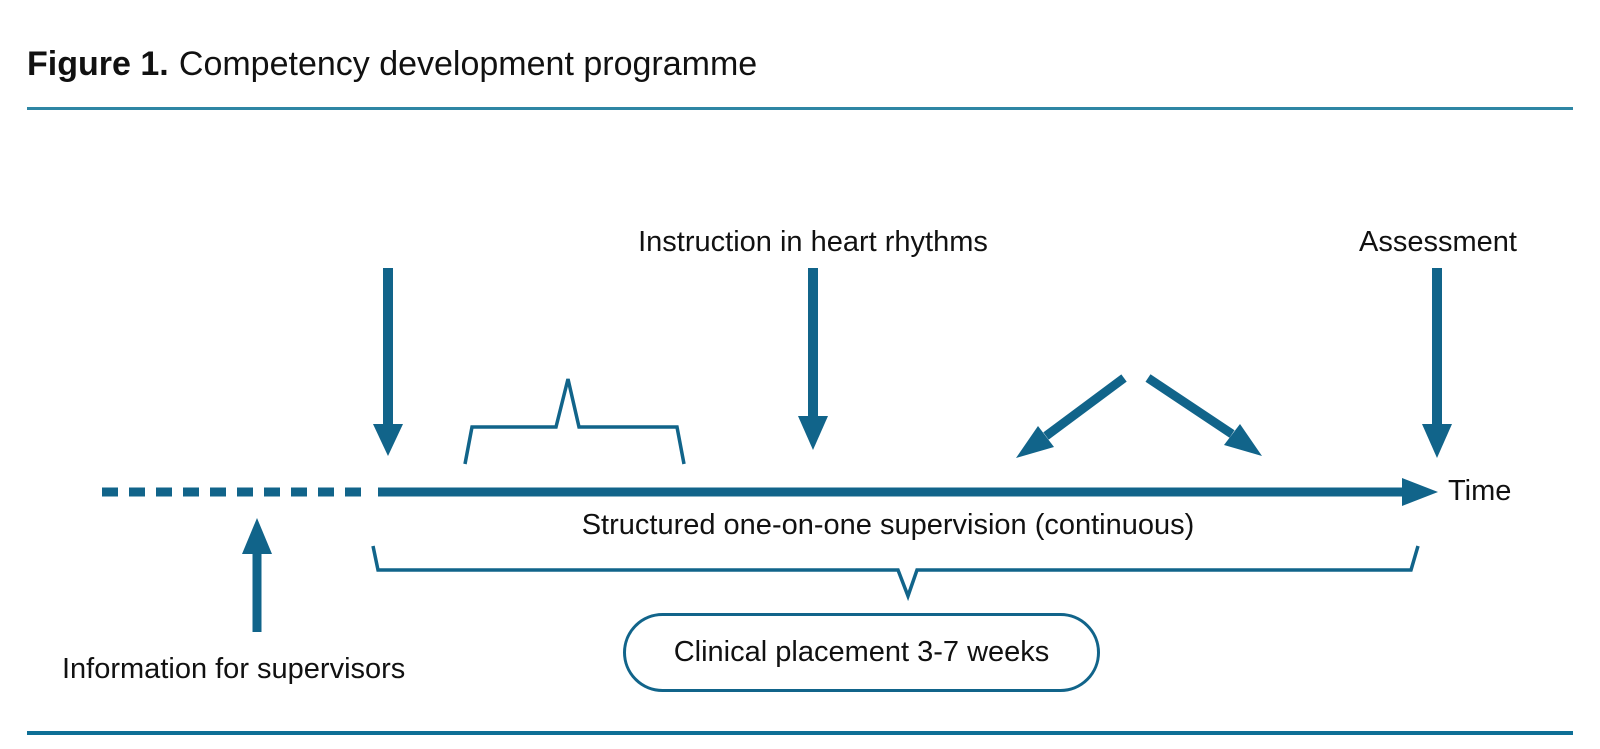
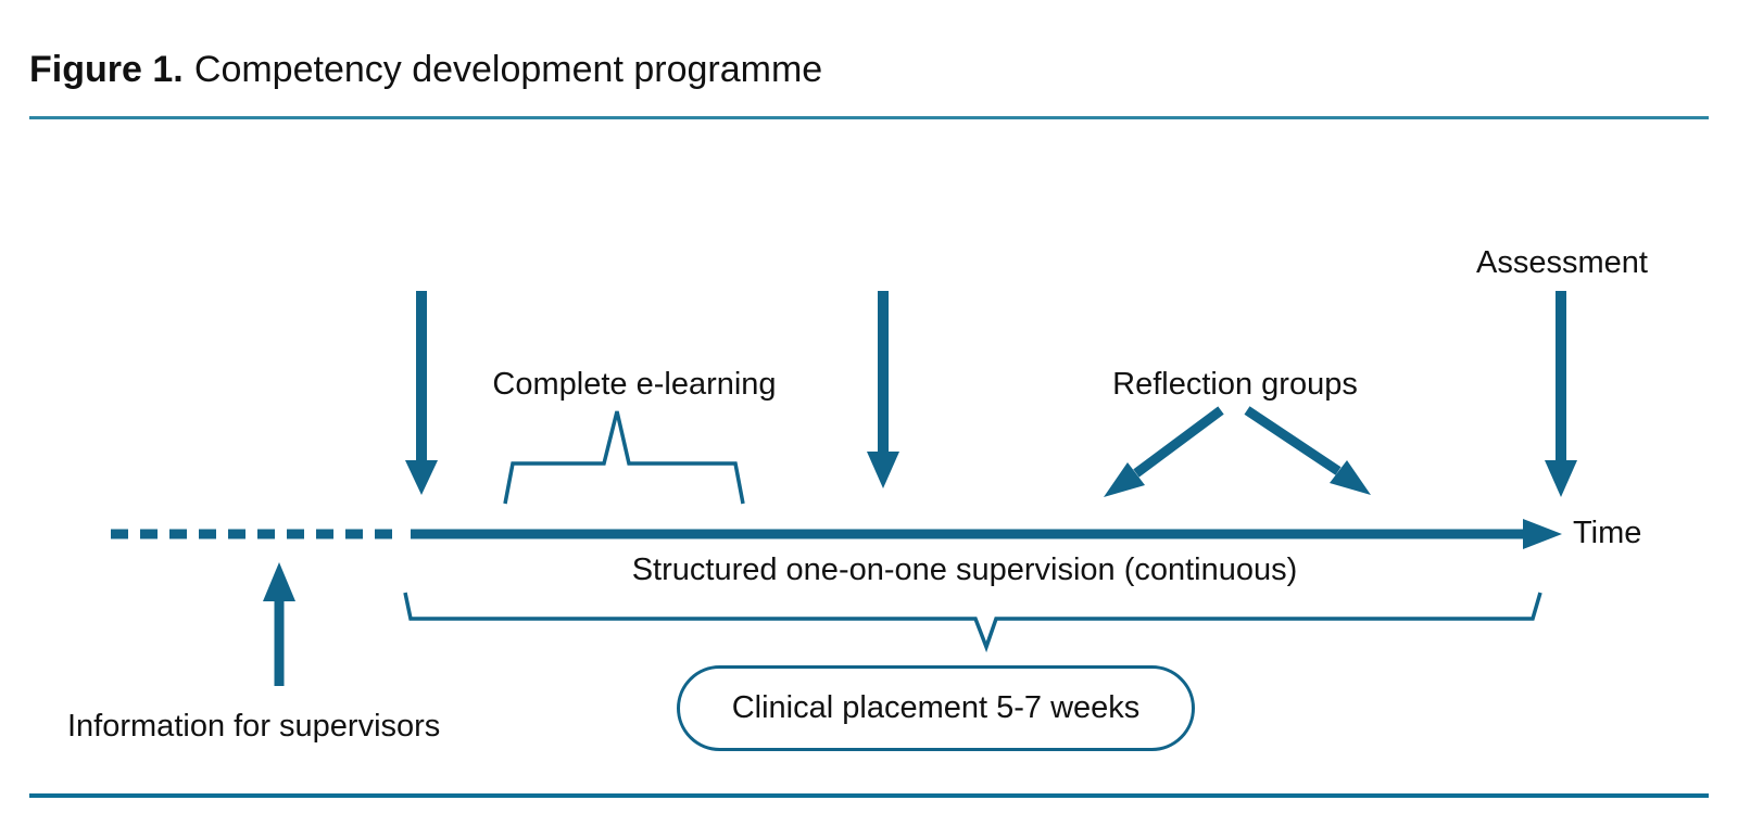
  Figure 1. Competency development programme
- Instruction in heart rhythms
  Assessment
+ Complete e-learning
+ Reflection groups
  Time
  Structured one-on-one supervision (continuous)
  Information for supervisors
- Clinical placement 3-7 weeks
+ Clinical placement 5-7 weeks
